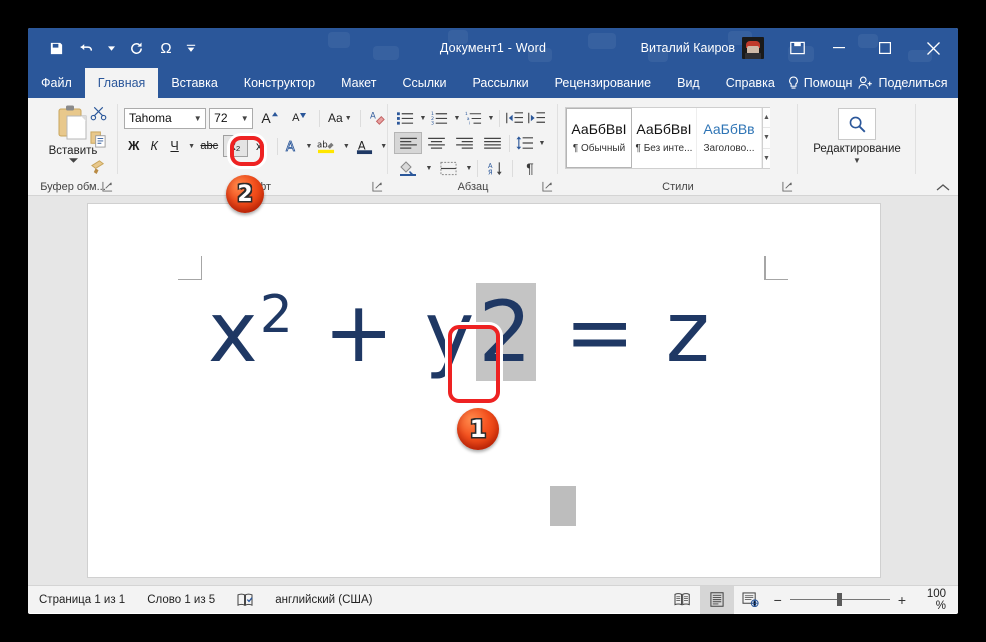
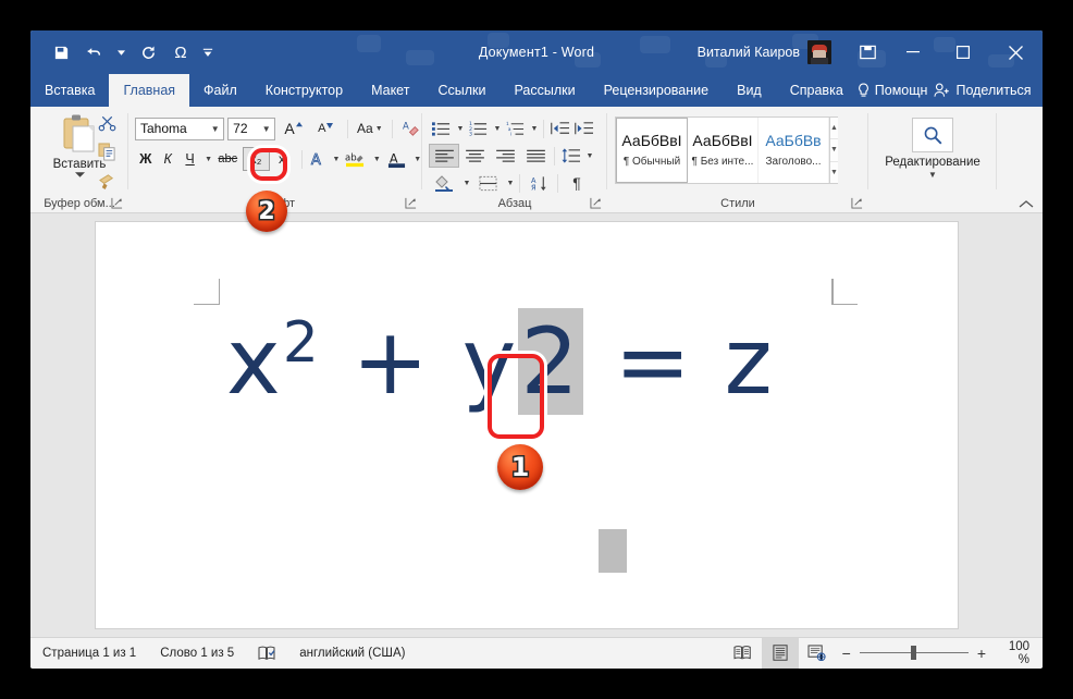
  Ω
  Документ1 - Word
  Виталий Каиров
- Файл
+ Вставка
  Главная
- Вставка
+ Файл
  Конструктор
  Макет
  Ссылки
  Рассылки
  Рецензирование
  Вид
  Справка
  Помощн
  Поделиться
  Вставить
  Буфер обм...
  Tahoma
  ▼
  72
  ▼
  A
  A
  Aa
  A
  Ж
  К
  Ч
  abc
  x₂
  x²
  A
  ab
  A
  A
  Я
  ¶
  Абзац
  АаБбВвI
  ¶ Обычный
  АаБбВвI
  ¶ Без инте...
  АаБбВв
  Заголово...
  Стили
  Редактирование
  ▼
  x2 + y2 = z
  Страница 1 из 1
  Слово 1 из 5
  английский (США)
  −
  +
  100 %
  2
  1
